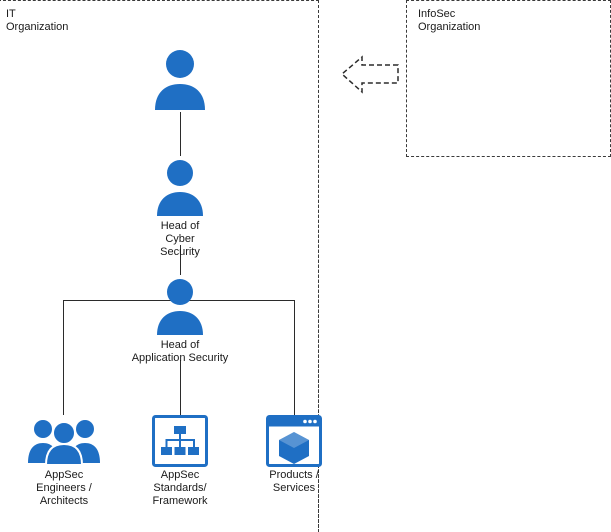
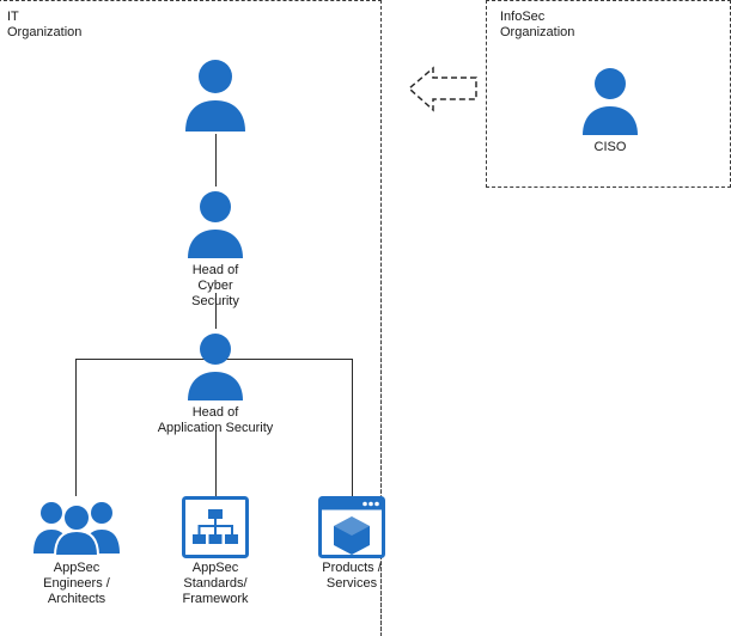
  IT
  Organization
  InfoSec
  Organization
  Head of
  Cyber Security
  Head of
  Application Security
  AppSec
  Engineers /
  Architects
  AppSec
  Standards/
  Framework
  Products /
  Services
+ CISO
